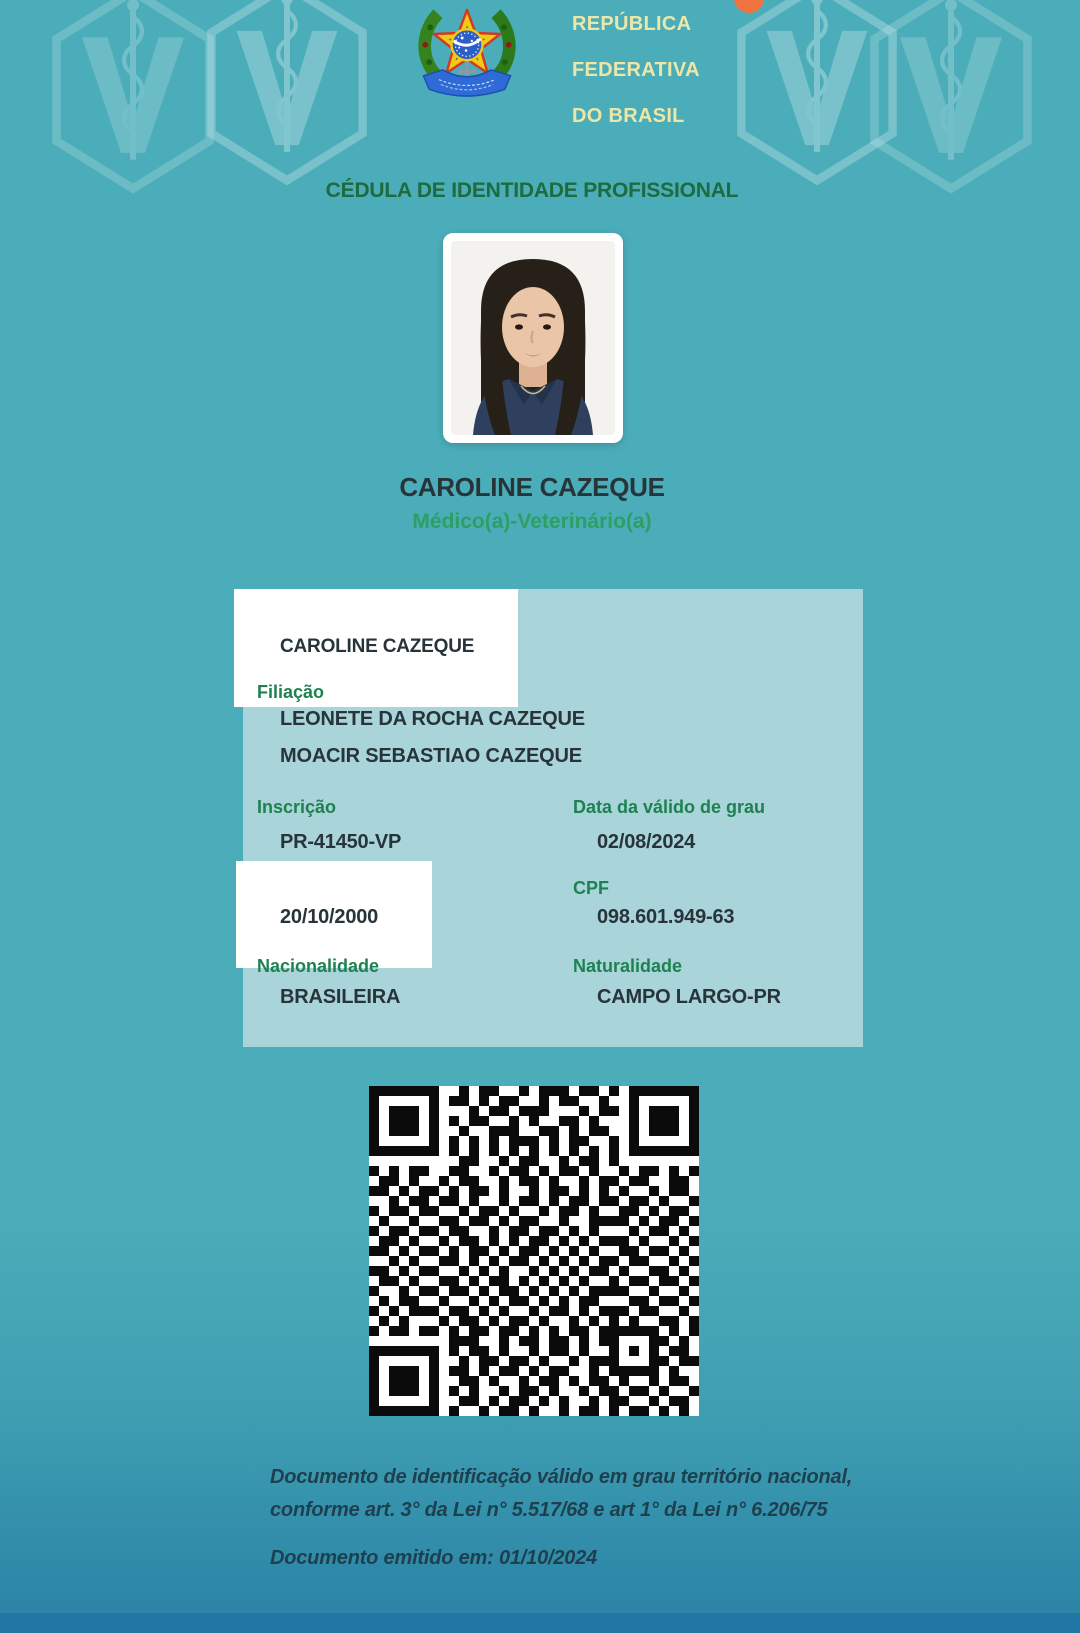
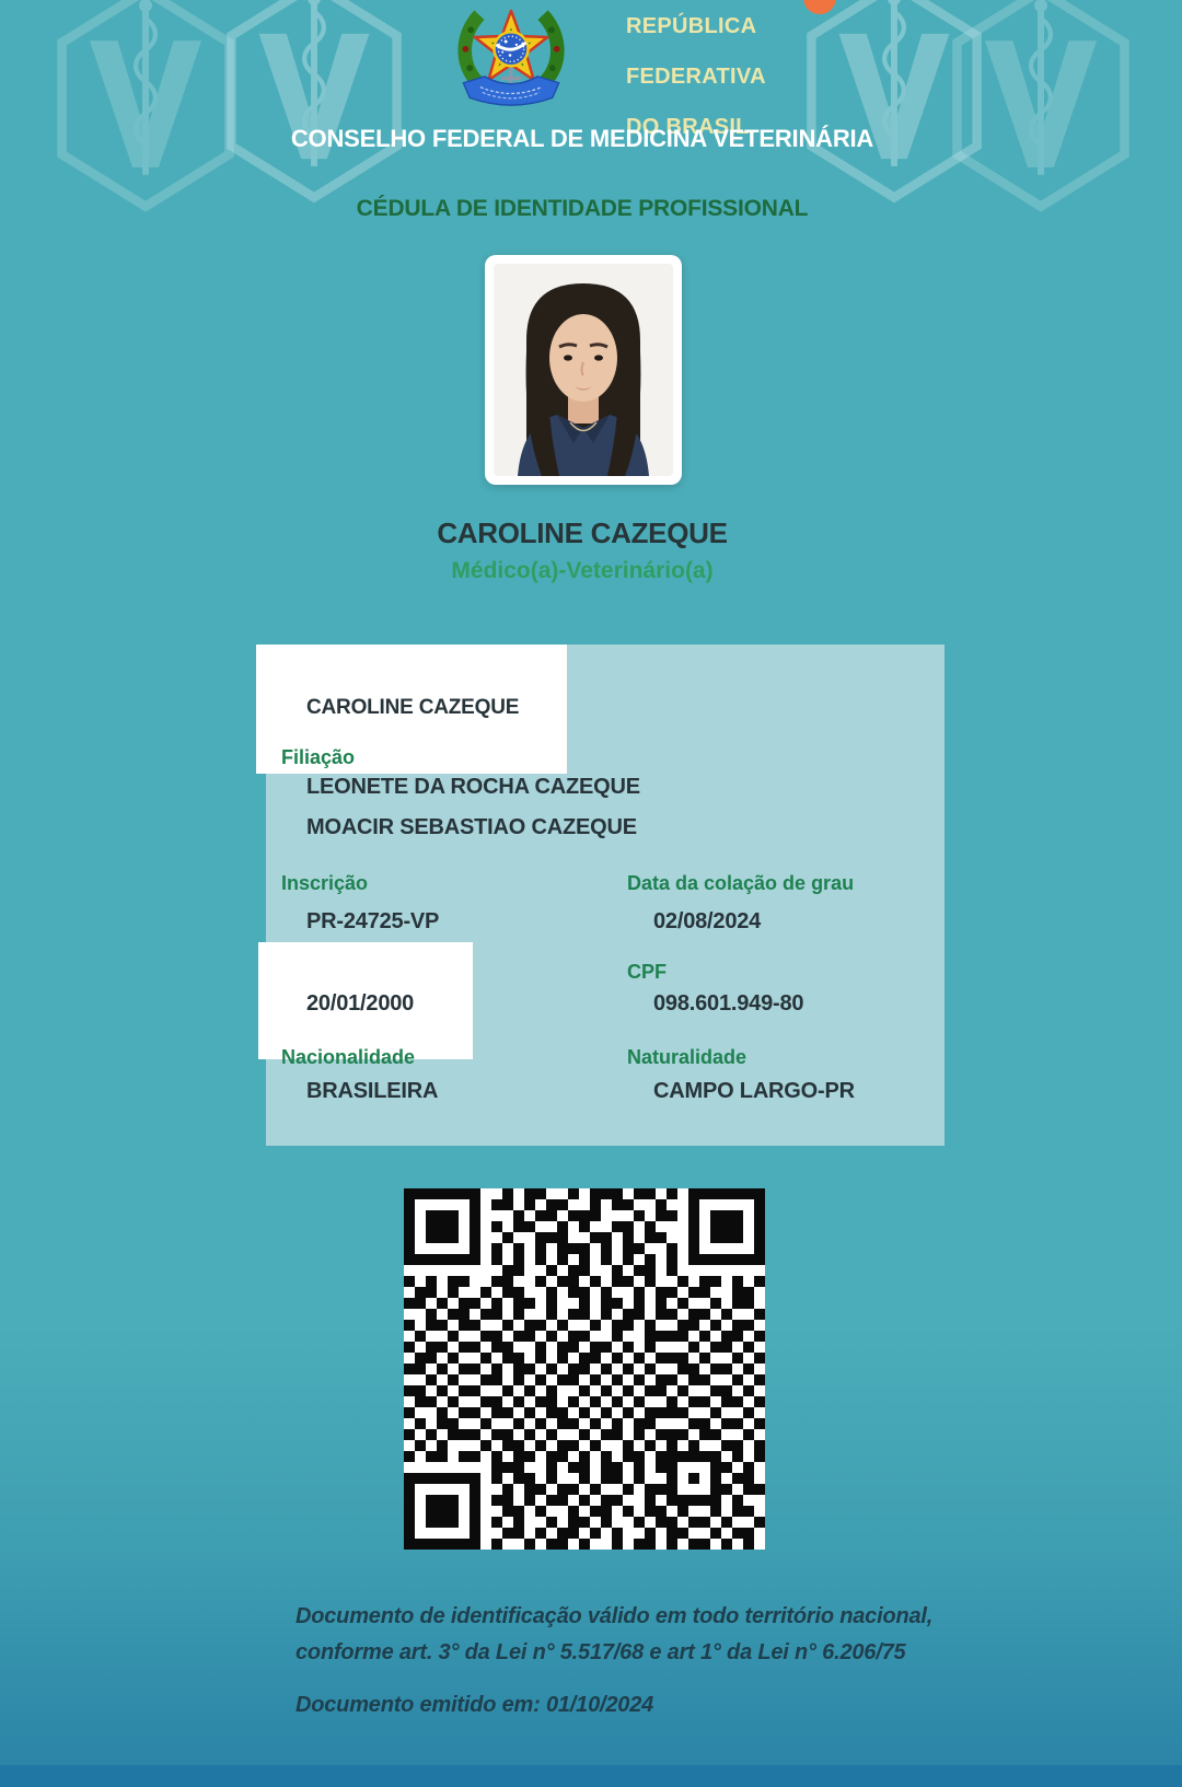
  REPÚBLICA
  FEDERATIVA
  DO BRASIL
+ CONSELHO FEDERAL DE MEDICINA VETERINÁRIA
  CÉDULA DE IDENTIDADE PROFISSIONAL
  CAROLINE CAZEQUE
  Médico(a)-Veterinário(a)
  CAROLINE CAZEQUE
  Filiação
  LEONETE DA ROCHA CAZEQUE
  MOACIR SEBASTIAO CAZEQUE
  Inscrição
- PR-41450-VP
+ PR-24725-VP
- Data da válido de grau
+ Data da colação de grau
  02/08/2024
- 20/10/2000
+ 20/01/2000
  CPF
- 098.601.949-63
+ 098.601.949-80
  Nacionalidade
  BRASILEIRA
  Naturalidade
  CAMPO LARGO-PR
- Documento de identificação válido em grau território nacional,
+ Documento de identificação válido em todo território nacional,
  conforme art. 3° da Lei n° 5.517/68 e art 1° da Lei n° 6.206/75
  Documento emitido em: 01/10/2024
